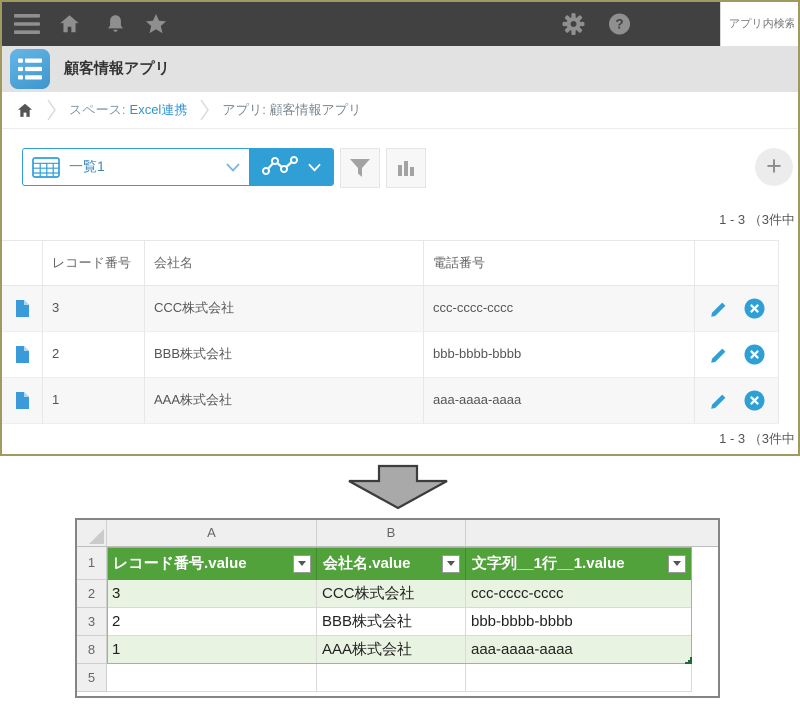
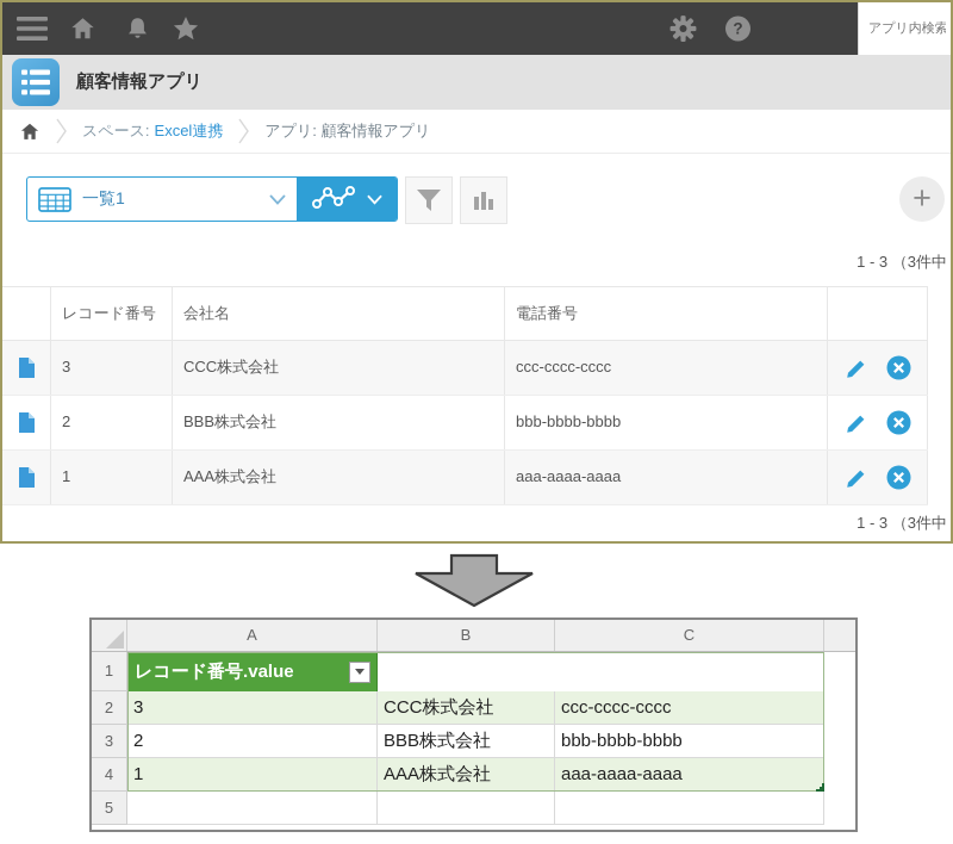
  ?
  アプリ内検索
  顧客情報アプリ
  スペース:
  Excel連携
  アプリ: 顧客情報アプリ
  一覧1
  +
  1 - 3 （3件中
  レコード番号
  会社名
  電話番号
  3
  CCC株式会社
  ccc-cccc-cccc
  2
  BBB株式会社
  bbb-bbbb-bbbb
  1
  AAA株式会社
  aaa-aaaa-aaaa
  1 - 3 （3件中
  A
  B
+ C
  1
  レコード番号.value
- 会社名.value
- 文字列__1行__1.value
  2
  3
  CCC株式会社
  ccc-cccc-cccc
  3
  2
  BBB株式会社
  bbb-bbbb-bbbb
- 8
+ 4
  1
  AAA株式会社
  aaa-aaaa-aaaa
  5
